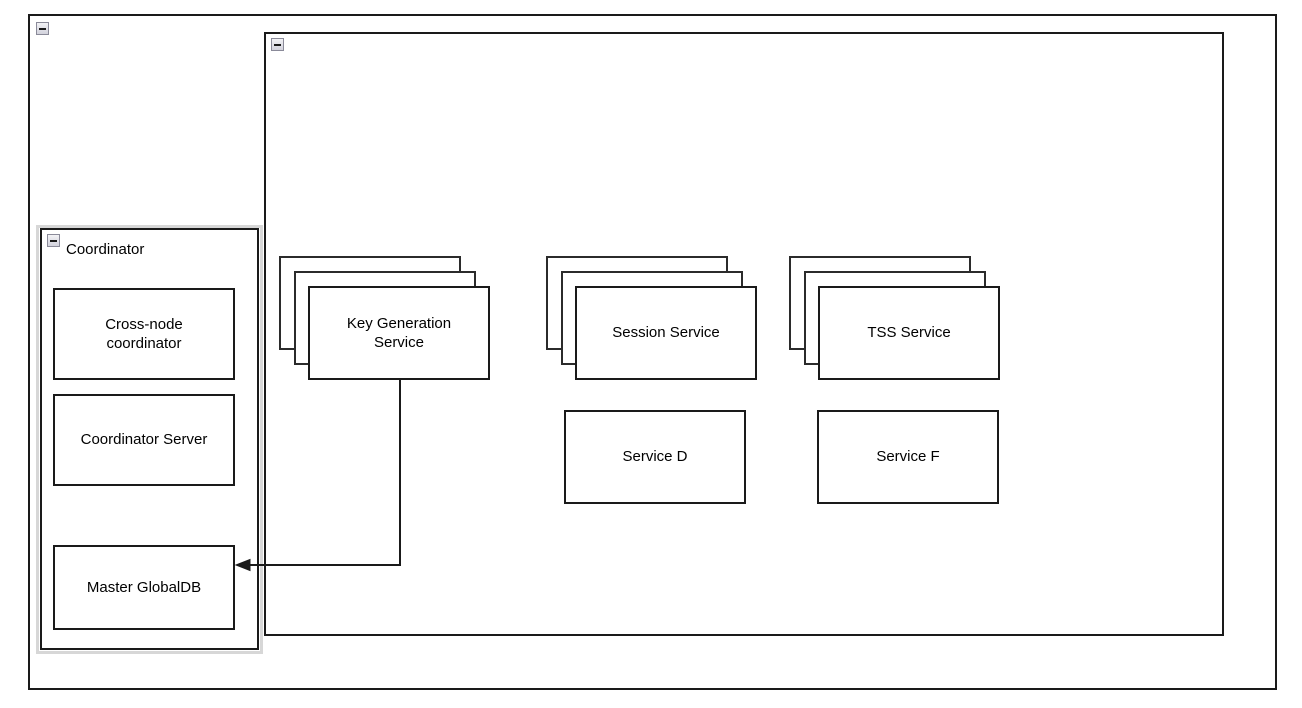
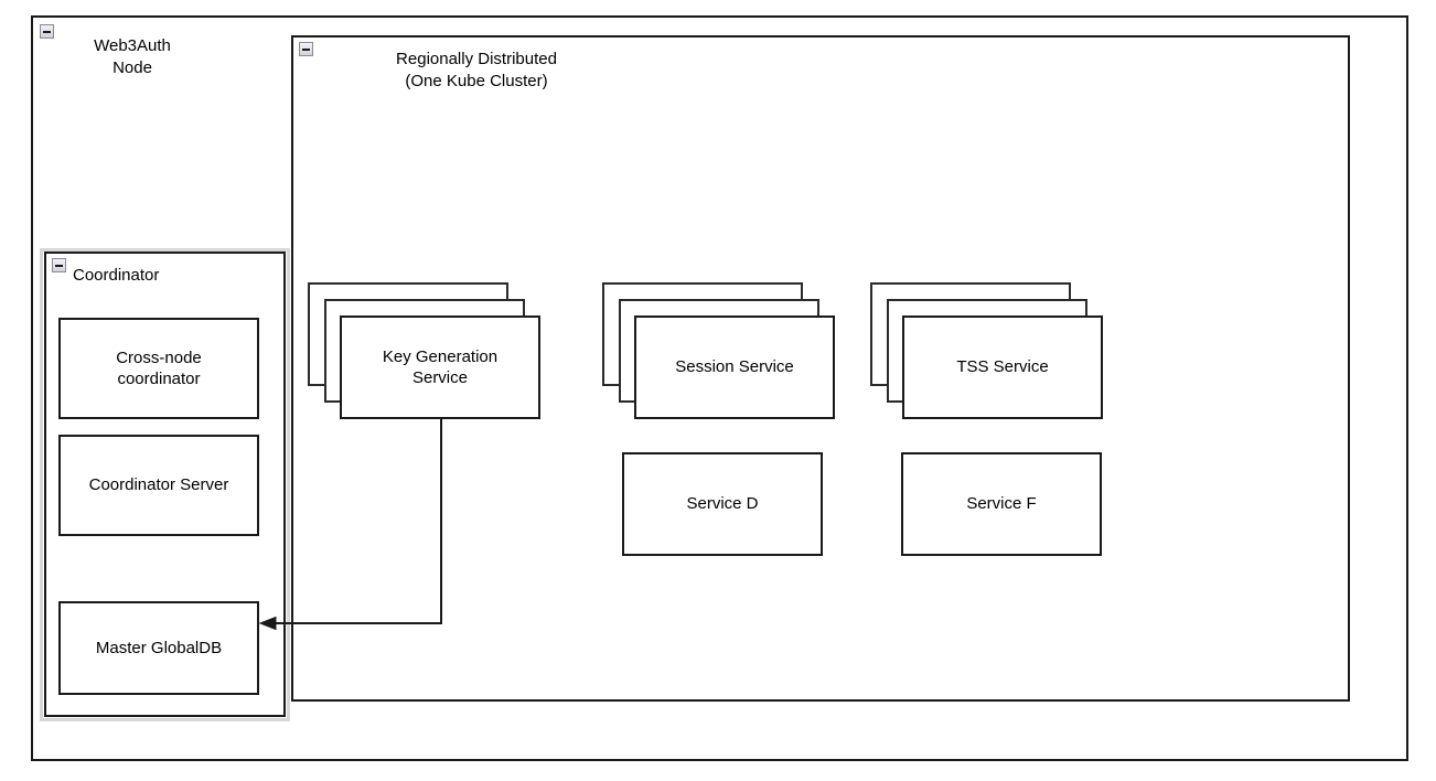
+ Web3Auth
+ Node
+ Regionally Distributed
+ (One Kube Cluster)
  Coordinator
  Cross-node
  coordinator
  Coordinator Server
  Master GlobalDB
  Key Generation
  Service
  Session Service
  TSS Service
  Service D
  Service F
